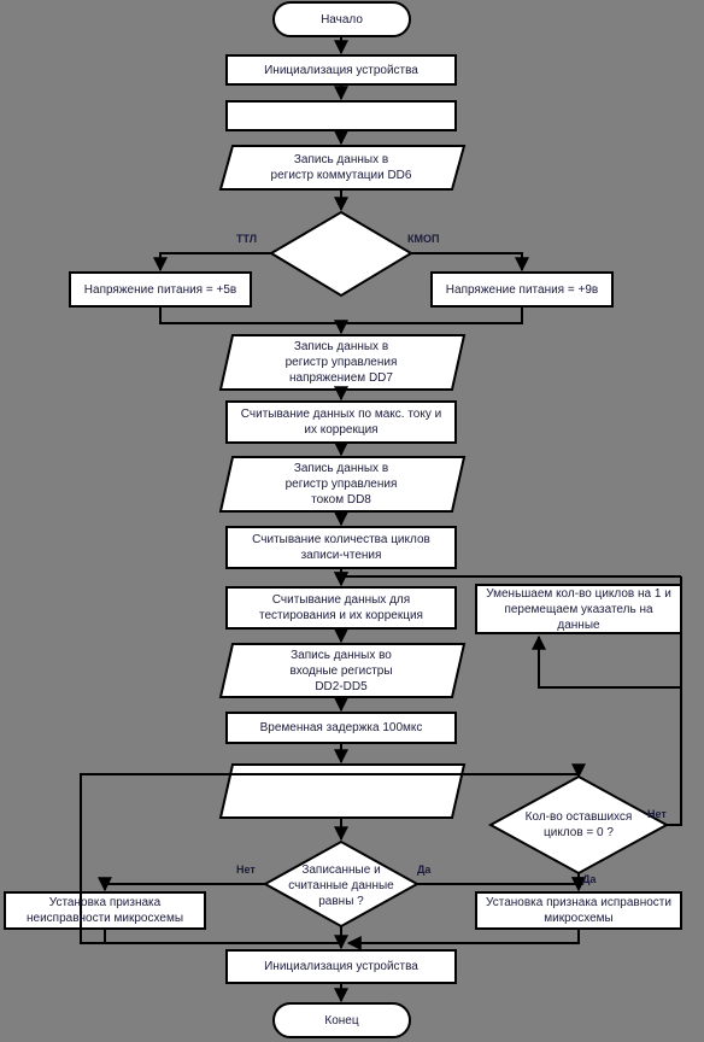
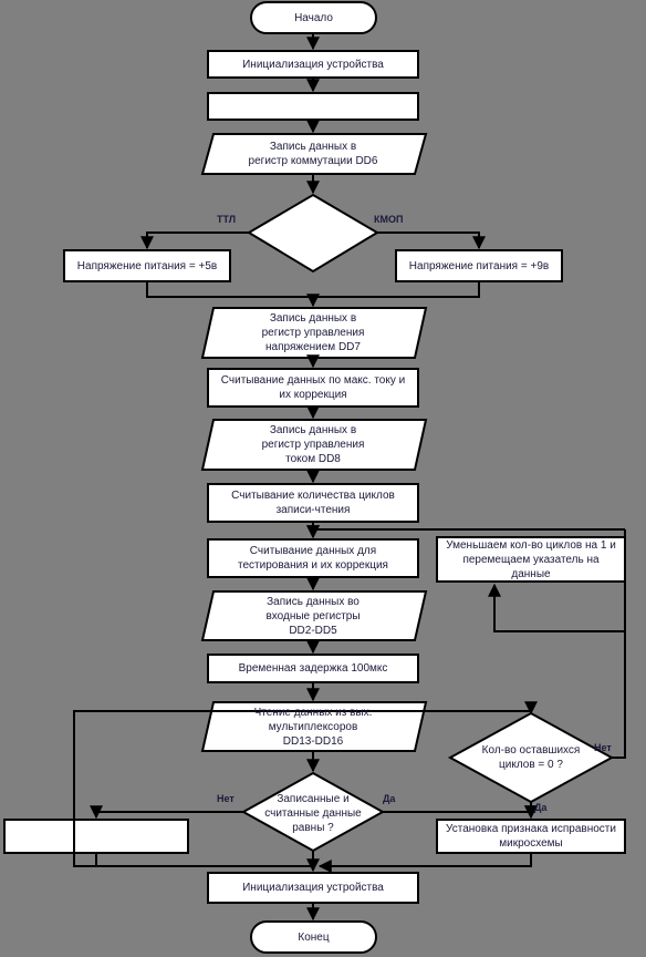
  Начало
  Инициализация устройства
  Запись данных в
  регистр коммутации DD6
  Напряжение питания = +5в
  Напряжение питания = +9в
  Запись данных в
  регистр управления
  напряжением DD7
  Считывание данных по макс. току и
  их коррекция
  Запись данных в
  регистр управления
  током DD8
  Считывание количества циклов
  записи-чтения
  Считывание данных для
  тестирования и их коррекция
  Запись данных во
  входные регистры
  DD2-DD5
  Временная задержка 100мкс
+ Чтение данных из вых.
+ мультиплексоров
+ DD13-DD16
  Уменьшаем кол-во циклов на 1 и
  перемещаем указатель на
  данные
  Кол-во оставшихся
  циклов = 0 ?
  Записанные и
  считанные данные
  равны ?
- Установка признака
- неисправности микросхемы
  Установка признака исправности
  микросхемы
  Инициализация устройства
  Конец
  ТТЛ
  КМОП
  Нет
  Да
  Нет
  Да
